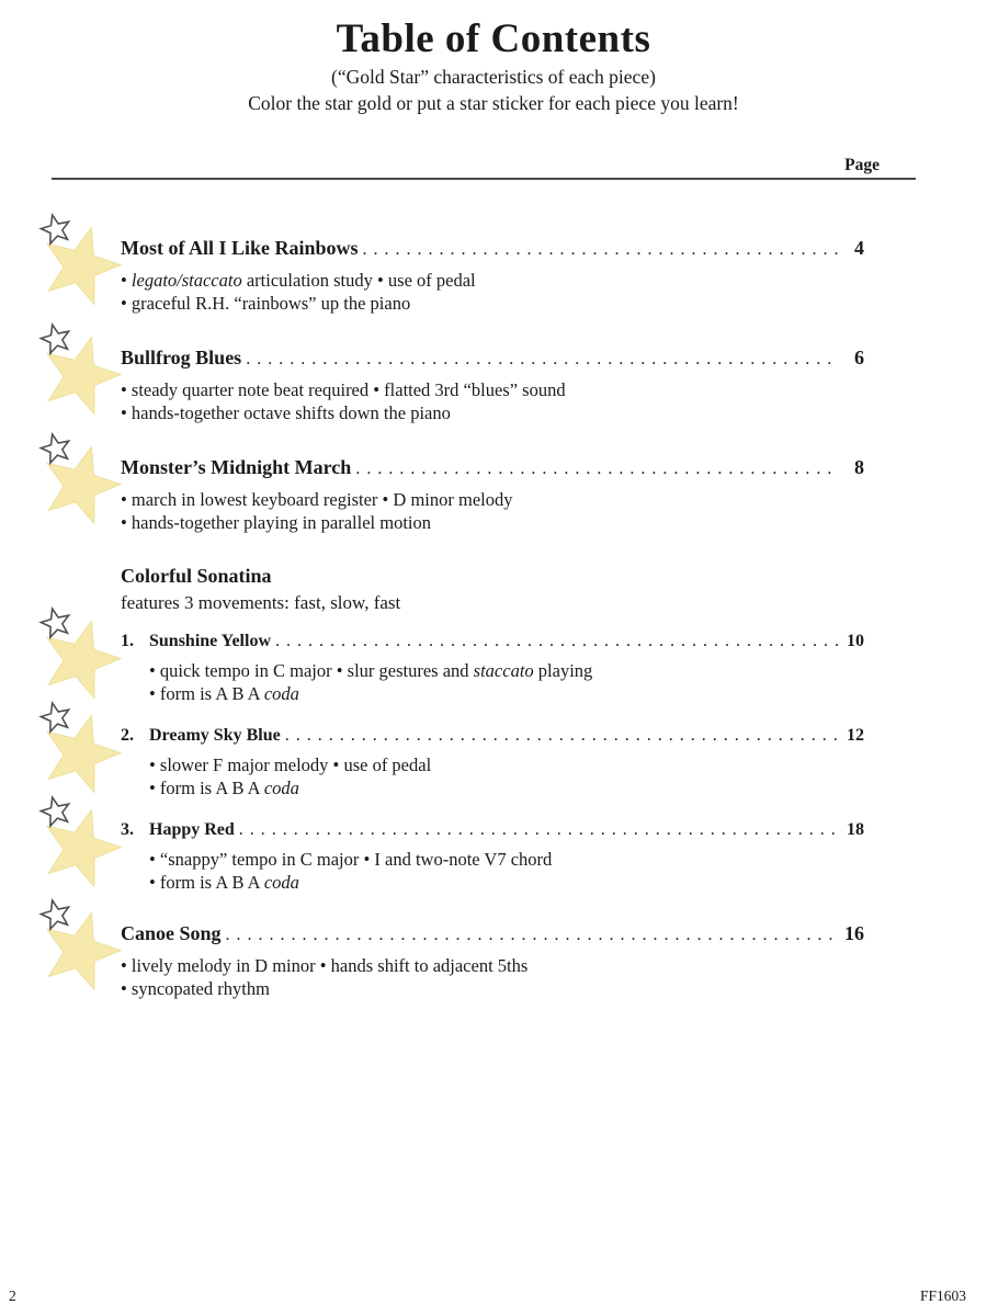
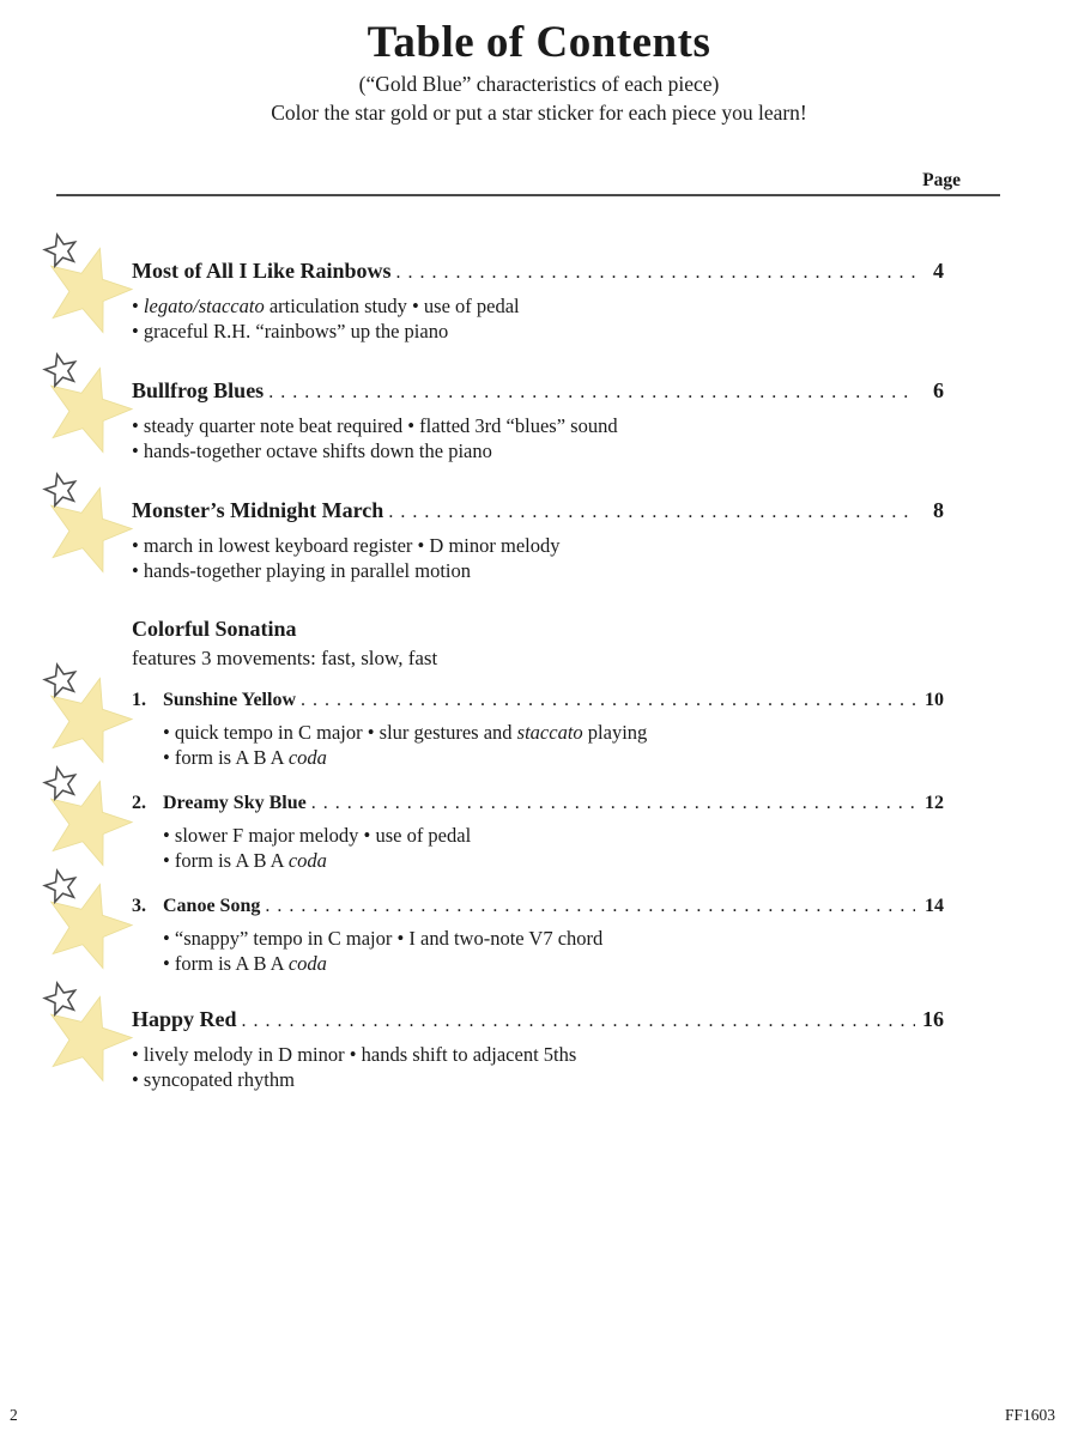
  Table of Contents
- (“Gold Star” characteristics of each piece)
+ (“Gold Blue” characteristics of each piece)
  Color the star gold or put a star sticker for each piece you learn!
  Page
  Most of All I Like Rainbows
  4
  • legato/staccato articulation study • use of pedal
  • graceful R.H. “rainbows” up the piano
  Bullfrog Blues
  6
  • steady quarter note beat required • flatted 3rd “blues” sound
  • hands-together octave shifts down the piano
  Monster’s Midnight March
  8
  • march in lowest keyboard register • D minor melody
  • hands-together playing in parallel motion
  Colorful Sonatina
  features 3 movements: fast, slow, fast
  1.
  Sunshine Yellow
  10
  • quick tempo in C major • slur gestures and staccato playing
  • form is A B A coda
  2.
  Dreamy Sky Blue
  12
  • slower F major melody • use of pedal
  • form is A B A coda
  3.
- Happy Red
+ Canoe Song
- 18
+ 14
  • “snappy” tempo in C major • I and two-note V7 chord
  • form is A B A coda
- Canoe Song
+ Happy Red
  . . . . . . . . . . . . . . . . . . . . . . . . . . . . . . . . . . . . . . . . . . . . . . . . . . . . . . . .
  16
  • lively melody in D minor • hands shift to adjacent 5ths
  • syncopated rhythm
  2
  FF1603
